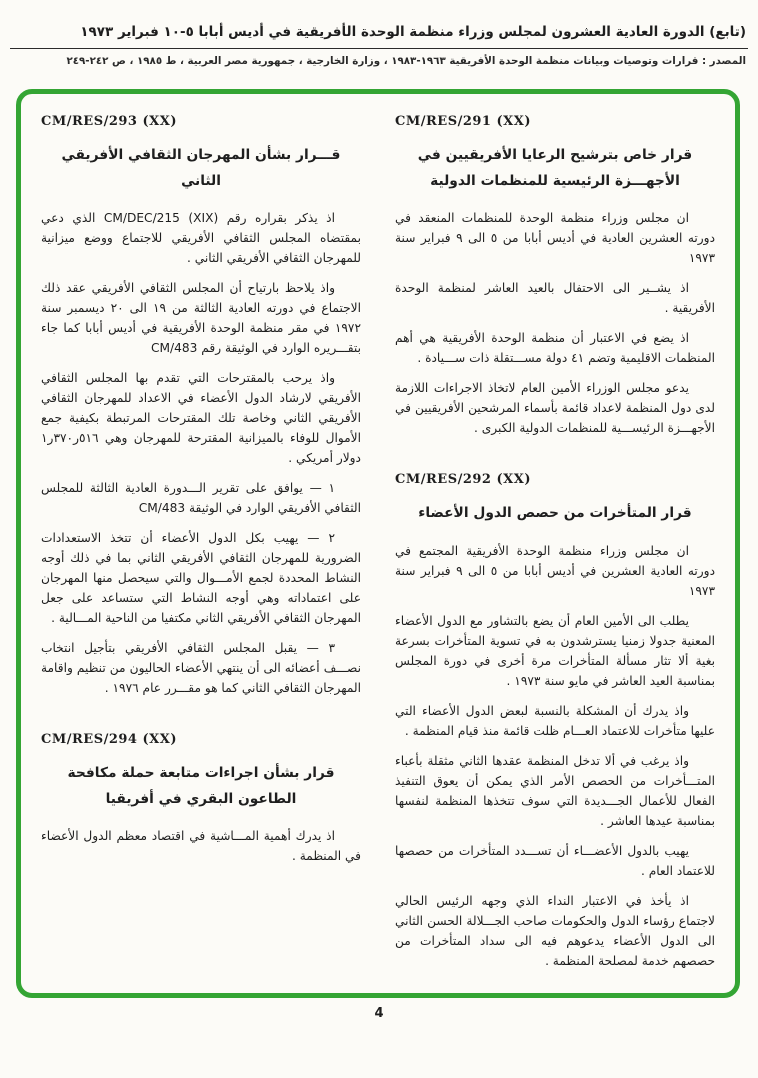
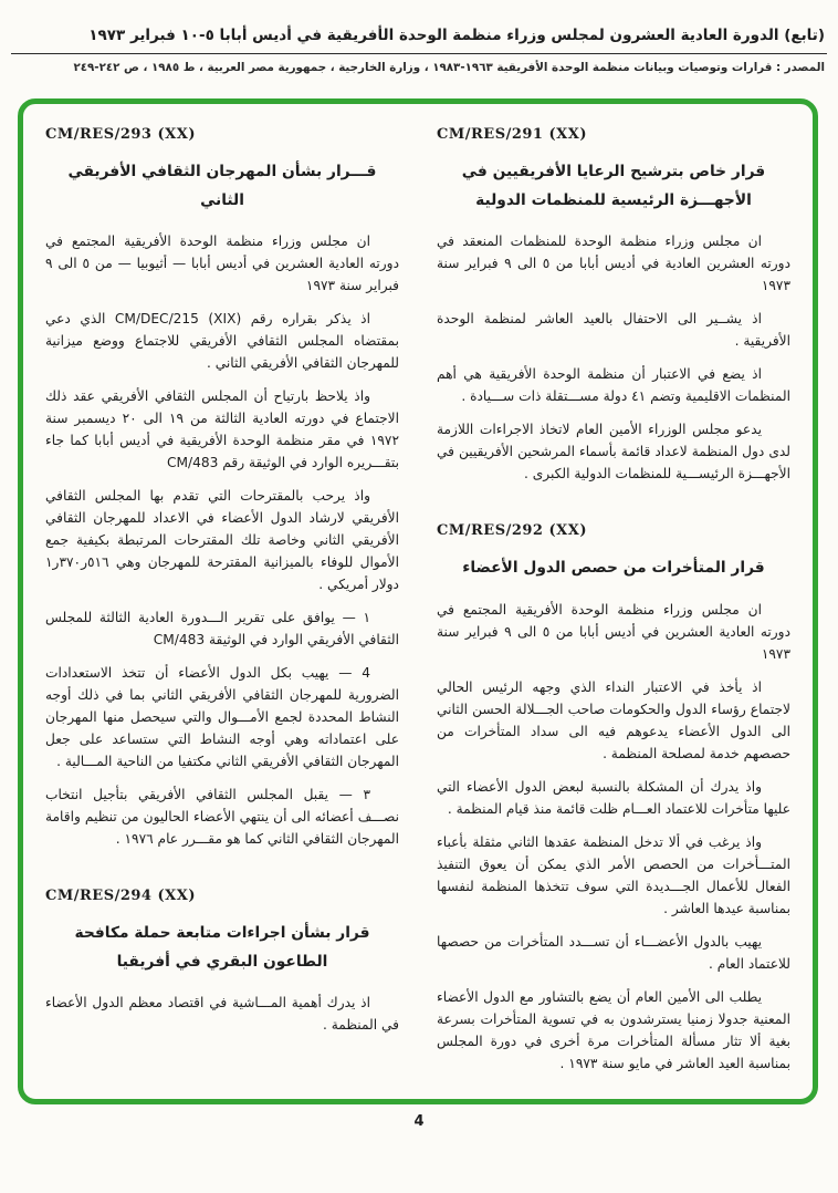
  (تابع) الدورة العادية العشرون لمجلس وزراء منظمة الوحدة الأفريقية في أديس أبابا ٥-١٠ فبراير ١٩٧٣
  المصدر : قرارات وتوصيات وبيانات منظمة الوحدة الأفريقية ١٩٦٣-١٩٨٣ ، وزارة الخارجية ، جمهورية مصر العربية ، ط ١٩٨٥ ، ص ٢٤٢-٢٤٩
  CM/RES/291 (XX)
  قرار خاص بترشيح الرعايا الأفريقيين في
  الأجهـــزة الرئيسية للمنظمات الدولية
  ان مجلس وزراء منظمة الوحدة للمنظمات المنعقد في دورته العشرين العادية في أديس أبابا من ٥ الى ٩ فبراير سنة ١٩٧٣
  اذ يشــير الى الاحتفال بالعيد العاشر لمنظمة الوحدة الأفريقية .
  اذ يضع في الاعتبار أن منظمة الوحدة الأفريقية هي أهم المنظمات الاقليمية وتضم ٤١ دولة مســـتقلة ذات ســـيادة .
  يدعو مجلس الوزراء الأمين العام لاتخاذ الاجراءات اللازمة لدى دول المنظمة لاعداد قائمة بأسماء المرشحين الأفريقيين في الأجهـــزة الرئيســـية للمنظمات الدولية الكبرى .
  CM/RES/292 (XX)
  قرار المتأخرات من حصص الدول الأعضاء
  ان مجلس وزراء منظمة الوحدة الأفريقية المجتمع في دورته العادية العشرين في أديس أبابا من ٥ الى ٩ فبراير سنة ١٩٧٣
- يطلب الى الأمين العام أن يضع بالتشاور مع الدول الأعضاء المعنية جدولا زمنيا يسترشدون به في تسوية المتأخرات بسرعة بغية ألا تثار مسألة المتأخرات مرة أخرى في دورة المجلس بمناسبة العيد العاشر في مايو سنة ١٩٧٣ .
+ اذ يأخذ في الاعتبار النداء الذي وجهه الرئيس الحالي لاجتماع رؤساء الدول والحكومات صاحب الجـــلالة الحسن الثاني الى الدول الأعضاء يدعوهم فيه الى سداد المتأخرات من حصصهم خدمة لمصلحة المنظمة .
  واذ يدرك أن المشكلة بالنسبة لبعض الدول الأعضاء التي عليها متأخرات للاعتماد العـــام ظلت قائمة منذ قيام المنظمة .
  واذ يرغب في ألا تدخل المنظمة عقدها الثاني مثقلة بأعباء المتـــأخرات من الحصص الأمر الذي يمكن أن يعوق التنفيذ الفعال للأعمال الجـــديدة التي سوف تتخذها المنظمة لنفسها بمناسبة عيدها العاشر .
  يهيب بالدول الأعضـــاء أن تســـدد المتأخرات من حصصها للاعتماد العام .
- اذ يأخذ في الاعتبار النداء الذي وجهه الرئيس الحالي لاجتماع رؤساء الدول والحكومات صاحب الجـــلالة الحسن الثاني الى الدول الأعضاء يدعوهم فيه الى سداد المتأخرات من حصصهم خدمة لمصلحة المنظمة .
+ يطلب الى الأمين العام أن يضع بالتشاور مع الدول الأعضاء المعنية جدولا زمنيا يسترشدون به في تسوية المتأخرات بسرعة بغية ألا تثار مسألة المتأخرات مرة أخرى في دورة المجلس بمناسبة العيد العاشر في مايو سنة ١٩٧٣ .
  CM/RES/293 (XX)
  قـــرار بشأن المهرجان الثقافي الأفريقي الثاني
+ ان مجلس وزراء منظمة الوحدة الأفريقية المجتمع في دورته العادية العشرين في أديس أبابا — أثيوبيا — من ٥ الى ٩ فبراير سنة ١٩٧٣
  اذ يذكر بقراره رقم CM/DEC/215 (XIX) الذي دعي بمقتضاه المجلس الثقافي الأفريقي للاجتماع ووضع ميزانية للمهرجان الثقافي الأفريقي الثاني .
  واذ يلاحظ بارتياح أن المجلس الثقافي الأفريقي عقد ذلك الاجتماع في دورته العادية الثالثة من ١٩ الى ٢٠ ديسمبر سنة ١٩٧٢ في مقر منظمة الوحدة الأفريقية في أديس أبابا كما جاء بتقـــريره الوارد في الوثيقة رقم CM/483
  واذ يرحب بالمقترحات التي تقدم بها المجلس الثقافي الأفريقي لارشاد الدول الأعضاء في الاعداد للمهرجان الثقافي الأفريقي الثاني وخاصة تلك المقترحات المرتبطة بكيفية جمع الأموال للوفاء بالميزانية المقترحة للمهرجان وهي ٥١٦ر٣٧٠ر١ دولار أمريكي .
  ١ — يوافق على تقرير الـــدورة العادية الثالثة للمجلس الثقافي الأفريقي الوارد في الوثيقة CM/483
- ٢ — يهيب بكل الدول الأعضاء أن تتخذ الاستعدادات الضرورية للمهرجان الثقافي الأفريقي الثاني بما في ذلك أوجه النشاط المحددة لجمع الأمـــوال والتي سيحصل منها المهرجان على اعتماداته وهي أوجه النشاط التي ستساعد على جعل المهرجان الثقافي الأفريقي الثاني مكتفيا من الناحية المـــالية .
+ 4 — يهيب بكل الدول الأعضاء أن تتخذ الاستعدادات الضرورية للمهرجان الثقافي الأفريقي الثاني بما في ذلك أوجه النشاط المحددة لجمع الأمـــوال والتي سيحصل منها المهرجان على اعتماداته وهي أوجه النشاط التي ستساعد على جعل المهرجان الثقافي الأفريقي الثاني مكتفيا من الناحية المـــالية .
  ٣ — يقبل المجلس الثقافي الأفريقي بتأجيل انتخاب نصـــف أعضائه الى أن ينتهي الأعضاء الحاليون من تنظيم واقامة المهرجان الثقافي الثاني كما هو مقـــرر عام ١٩٧٦ .
  CM/RES/294 (XX)
  قرار بشأن اجراءات متابعة حملة مكافحة
  الطاعون البقري في أفريقيا
  اذ يدرك أهمية المـــاشية في اقتصاد معظم الدول الأعضاء في المنظمة .
  4
